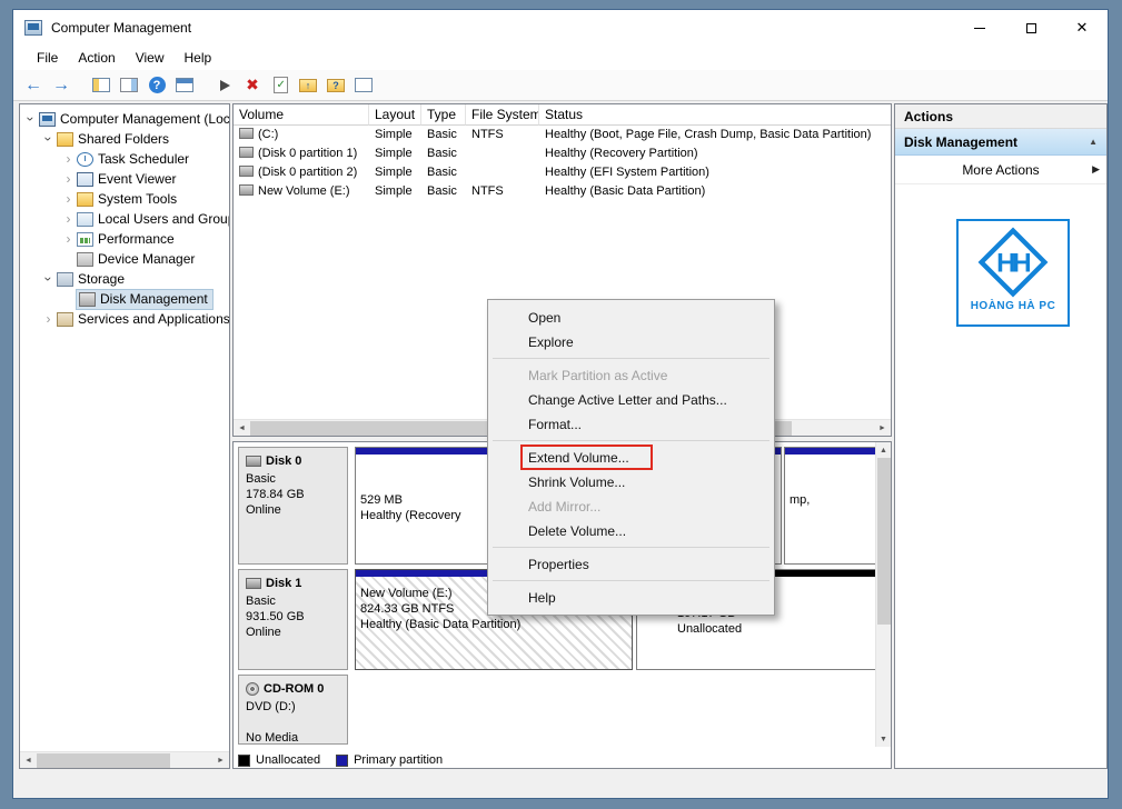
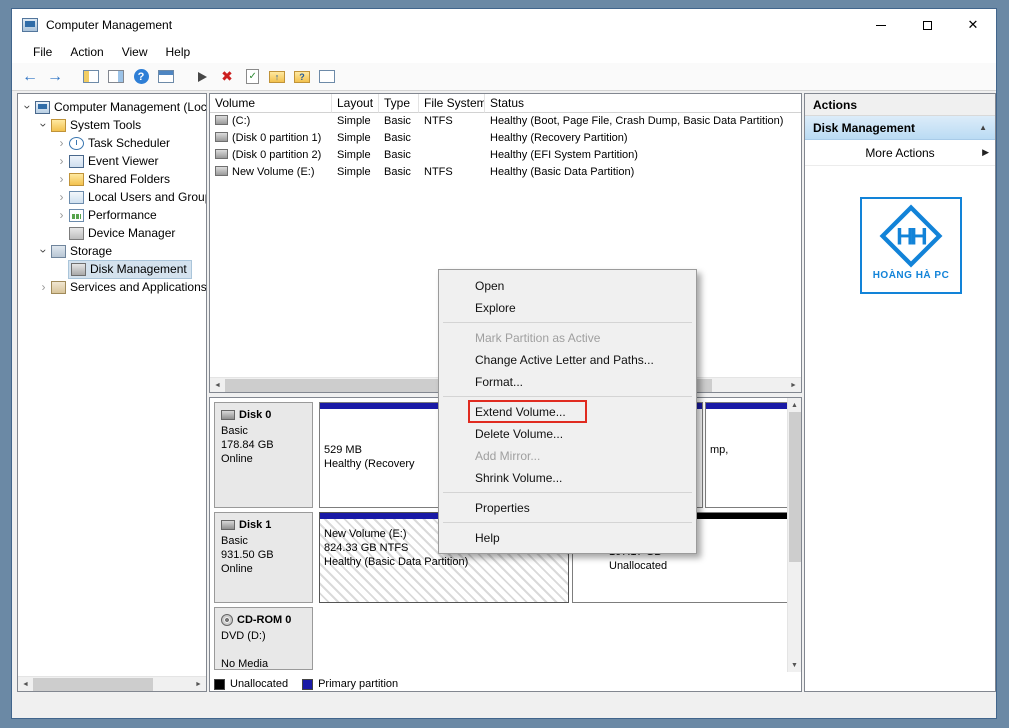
  Computer Management
  ✕
  File
  Action
  View
  Help
  ←
  →
  ?
  ✖
  ↑
  ?
  Computer Management (Loc
- Shared Folders
+ System Tools
  ›
  Task Scheduler
  ›
  Event Viewer
  ›
- System Tools
+ Shared Folders
  ›
  Local Users and Grou
  ›
  Performance
  Device Manager
  Storage
  Disk Management
  ›
  Services and Applications
  Volume
  Layout
  Type
  File System
  Status
  (C:)
  Simple
  Basic
  NTFS
  Healthy (Boot, Page File, Crash Dump, Basic Data Partition)
  (Disk 0 partition 1)
  Simple
  Basic
  Healthy (Recovery Partition)
  (Disk 0 partition 2)
  Simple
  Basic
  Healthy (EFI System Partition)
  New Volume (E:)
  Simple
  Basic
  NTFS
  Healthy (Basic Data Partition)
  Disk 0
  Basic
  178.84 GB
  Online
  529 MB
  Healthy (Recovery
  mp,
  Disk 1
  Basic
  931.50 GB
  Online
  New Volume (E:)
  824.33 GB NTFS
  Healthy (Basic Data Partition)
  Unallocated
  CD-ROM 0
  DVD (D:)
  No Media
  Unallocated
  Primary partition
  Actions
  Disk Management
  ▲
  More Actions
  ▶
  H
  H
  HOÀNG HÀ PC
  Open
  Explore
  Mark Partition as Active
  Change Active Letter and Paths...
  Format...
  Extend Volume...
- Shrink Volume...
+ Delete Volume...
  Add Mirror...
- Delete Volume...
+ Shrink Volume...
  Properties
  Help
